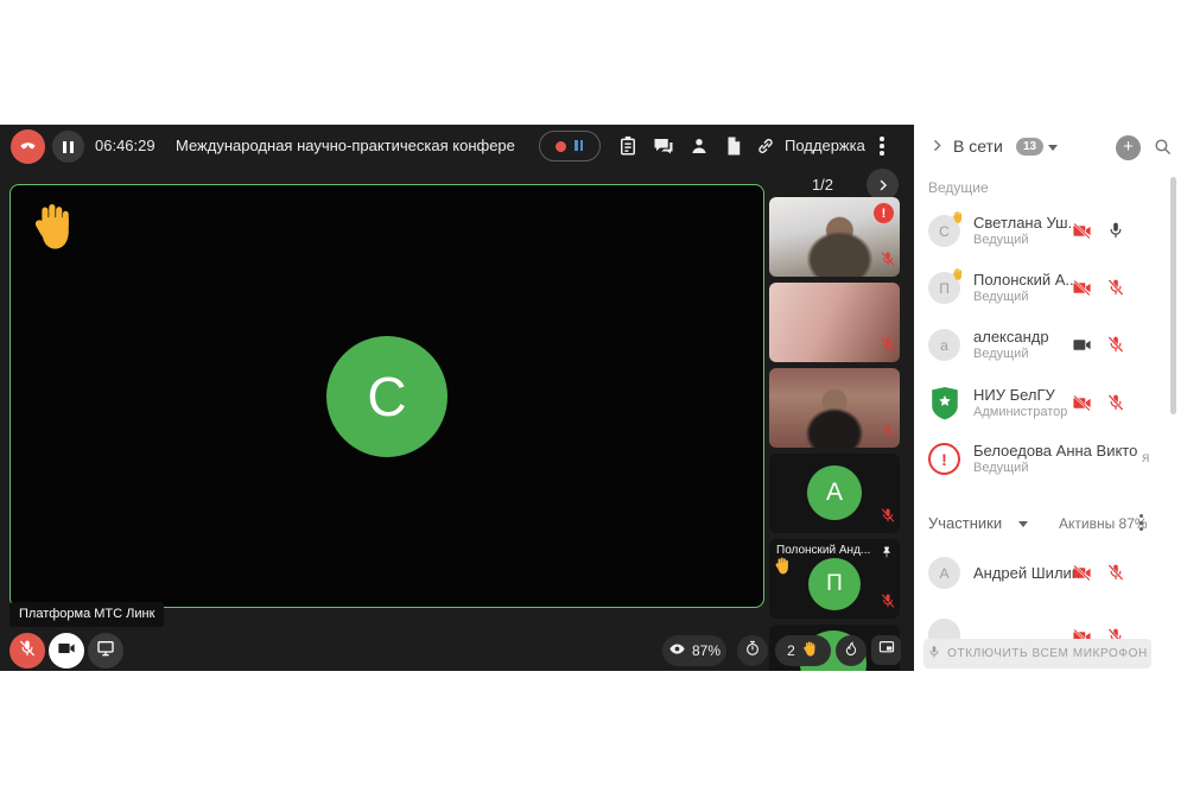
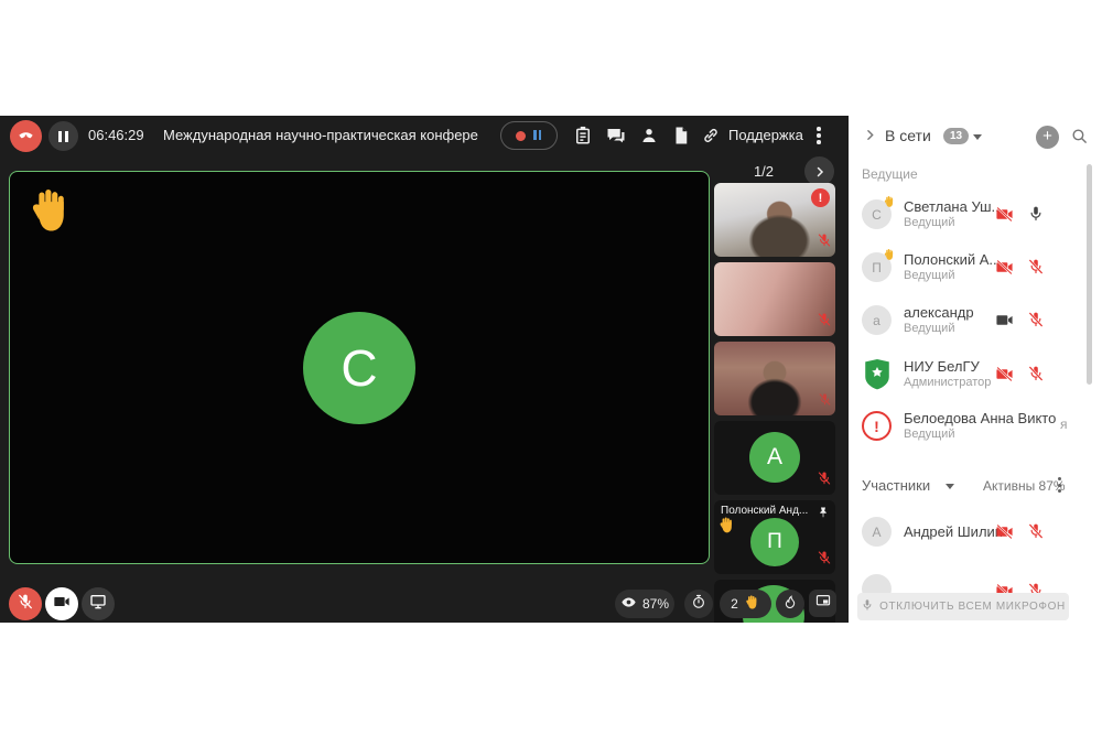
  06:46:29
  Международная научно-практическая конфере
  Поддержка
  С
  1/2
  !
  А
  Полонский Анд...
  П
- Платформа МТС Линк
  87%
  2
  В сети
  13
  +
  Ведущие
  С
  Светлана Уш...
  Ведущий
  П
  Полонский А...
  Ведущий
  а
  александр
  Ведущий
  НИУ БелГУ
  Администратор
  !
  Белоедова Анна Викто
  Ведущий
  я
  Участники
  Активны 87
  А
  Андрей Шили
  ОТКЛЮЧИТЬ ВСЕМ МИКРОФОН
